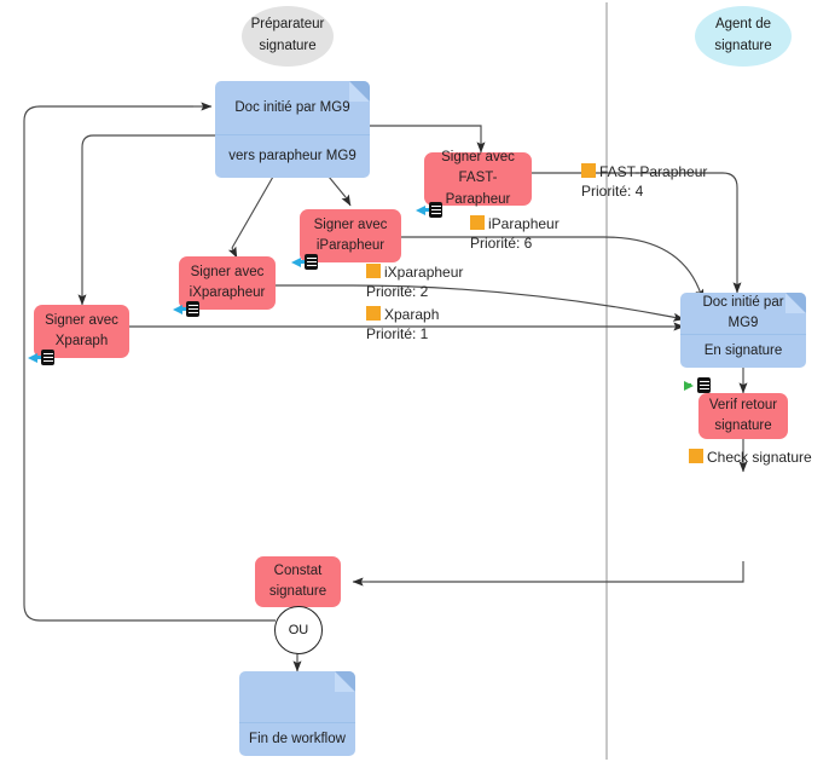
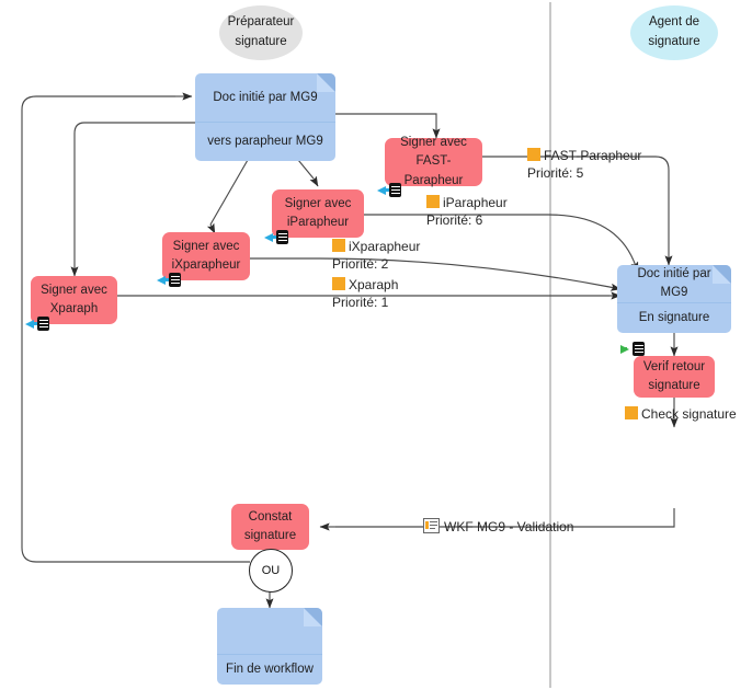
  Préparateur
  signature
  Agent de
  signature
  Doc initié par MG9
  vers parapheur MG9
  Doc initié par MG9
  En signature
  Fin de workflow
  Signer avec
  FAST-Parapheur
  Signer avec
  iParapheur
  Signer avec
  iXparapheur
  Signer avec
  Xparaph
  Verif retour
  signature
  Constat
  signature
  OU
  FAST-Parapheur
- Priorité: 4
+ Priorité: 5
  iParapheur
  Priorité: 6
  iXparapheur
  Priorité: 2
  Xparaph
  Priorité: 1
  Check signature
+ WKF MG9 - Validation
